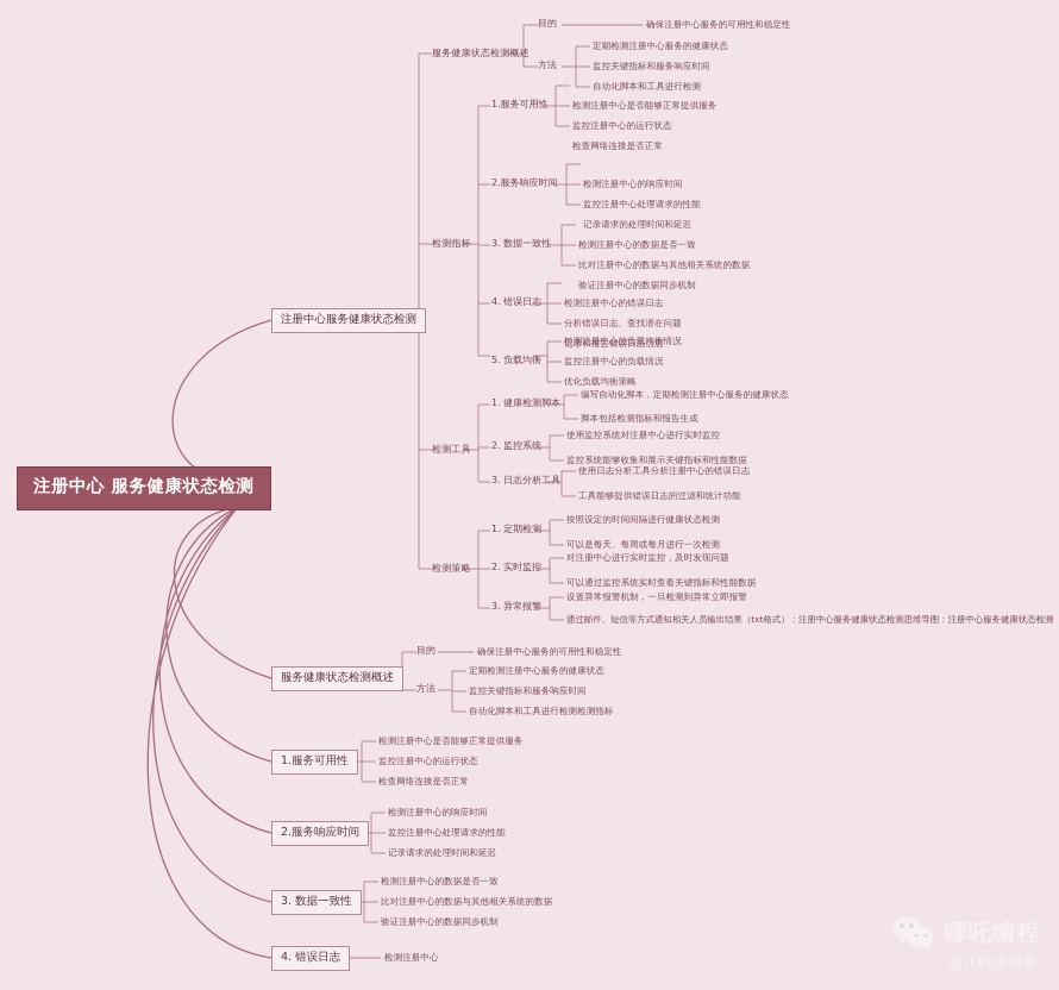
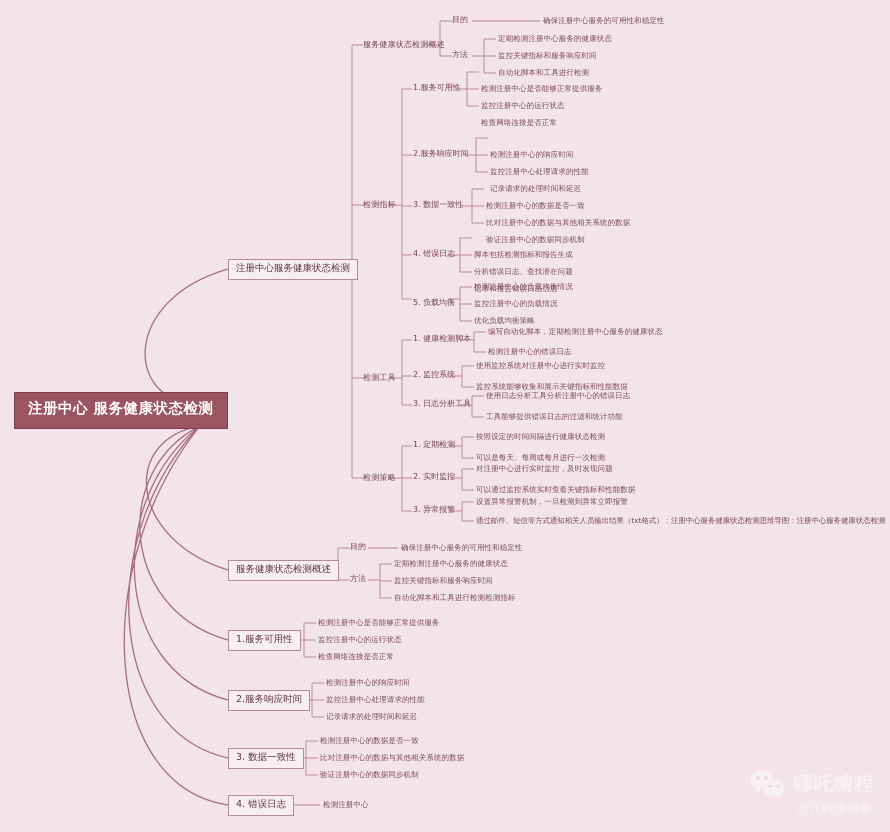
  注册中心 服务健康状态检测
  注册中心服务健康状态检测
  服务健康状态检测概述
  检测指标
  检测工具
  检测策略
  目的
  确保注册中心服务的可用性和稳定性
  方法
  定期检测注册中心服务的健康状态
  监控关键指标和服务响应时间
  自动化脚本和工具进行检测
  1.服务可用性
  检测注册中心是否能够正常提供服务
  监控注册中心的运行状态
  检查网络连接是否正常
  2.服务响应时间
  检测注册中心的响应时间
  监控注册中心处理请求的性能
  记录请求的处理时间和延迟
  3. 数据一致性
  检测注册中心的数据是否一致
  比对注册中心的数据与其他相关系统的数据
  验证注册中心的数据同步机制
  4. 错误日志
- 检测注册中心的错误日志
+ 脚本包括检测指标和报告生成
  分析错误日志、查找潜在问题
  记录和报告错误日志信息
  5. 负载均衡
  检测注册中心的负载均衡情况
  监控注册中心的负载情况
  优化负载均衡策略
  1. 健康检测脚本
  编写自动化脚本，定期检测注册中心服务的健康状态
- 脚本包括检测指标和报告生成
+ 检测注册中心的错误日志
  2. 监控系统
  使用监控系统对注册中心进行实时监控
  监控系统能够收集和展示关键指标和性能数据
  3. 日志分析工具
  使用日志分析工具分析注册中心的错误日志
  工具能够提供错误日志的过滤和统计功能
  1. 定期检测
  按照设定的时间间隔进行健康状态检测
  可以是每天、每周或每月进行一次检测
  2. 实时监控
  对注册中心进行实时监控，及时发现问题
  可以通过监控系统实时查看关键指标和性能数据
  3. 异常报警
  设置异常报警机制，一旦检测到异常立即报警
  通过邮件、短信等方式通知相关人员输出结果（txt格式）：注册中心服务健康状态检测思维导图：注册中心服务健康状态检测
  服务健康状态检测概述
  目的
  确保注册中心服务的可用性和稳定性
  方法
  定期检测注册中心服务的健康状态
  监控关键指标和服务响应时间
  自动化脚本和工具进行检测检测指标
  1.服务可用性
  检测注册中心是否能够正常提供服务
  监控注册中心的运行状态
  检查网络连接是否正常
  2.服务响应时间
  检测注册中心的响应时间
  监控注册中心处理请求的性能
  记录请求的处理时间和延迟
  3. 数据一致性
  检测注册中心的数据是否一致
  比对注册中心的数据与其他相关系统的数据
  验证注册中心的数据同步机制
  4. 错误日志
  检测注册中心
